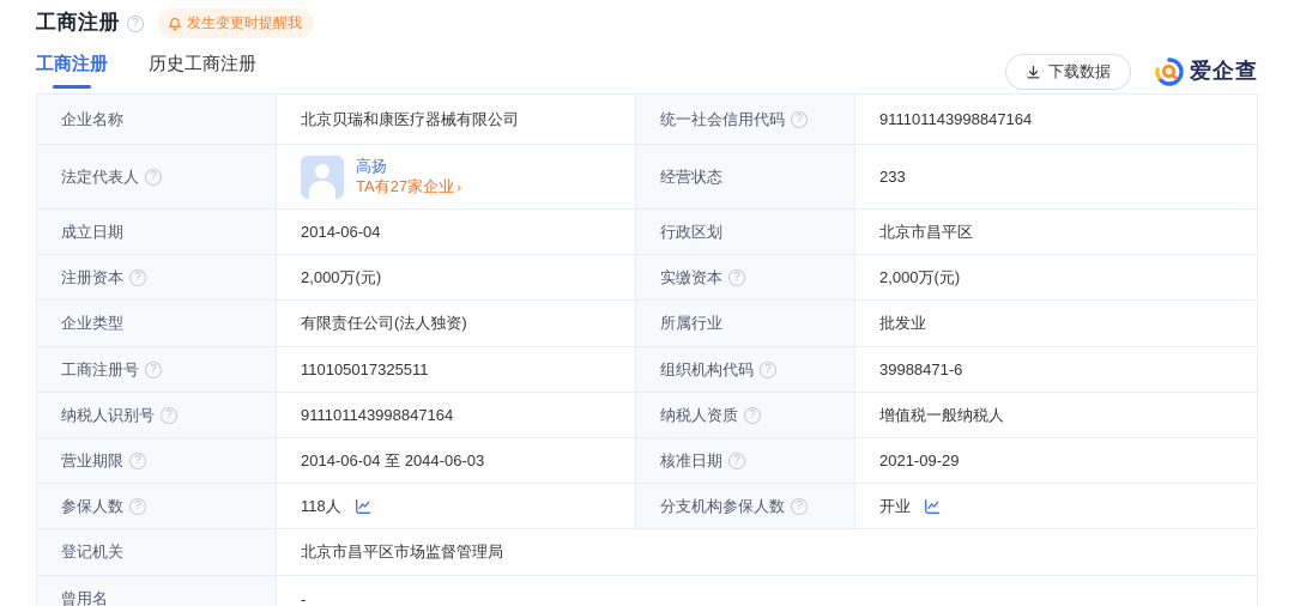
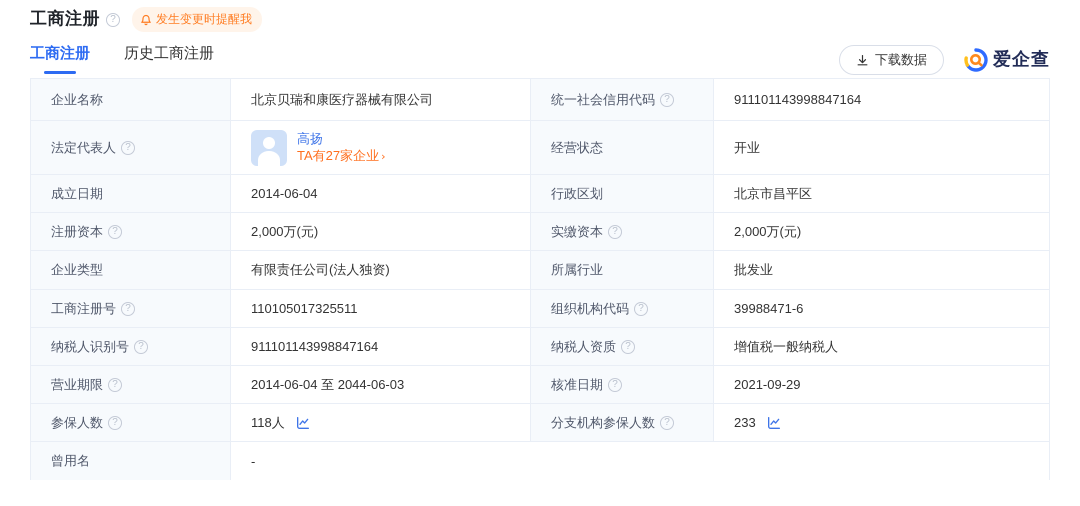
  工商注册
  ?
  发生变更时提醒我
  工商注册
  历史工商注册
  下载数据
  爱企查
  企业名称
  北京贝瑞和康医疗器械有限公司
  统一社会信用代码
  ?
  911101143998847164
  法定代表人
  ?
  高扬
  TA有27家企业 ›
  经营状态
- 233
+ 开业
  成立日期
  2014-06-04
  行政区划
  北京市昌平区
  注册资本
  ?
  2,000万(元)
  实缴资本
  ?
  2,000万(元)
  企业类型
  有限责任公司(法人独资)
  所属行业
  批发业
  工商注册号
  ?
  110105017325511
  组织机构代码
  ?
  39988471-6
  纳税人识别号
  ?
  911101143998847164
  纳税人资质
  ?
  增值税一般纳税人
  营业期限
  ?
  2014-06-04 至 2044-06-03
  核准日期
  ?
  2021-09-29
  参保人数
  ?
  118人
  分支机构参保人数
  ?
- 开业
+ 233
- 登记机关
- 北京市昌平区市场监督管理局
  曾用名
  -
